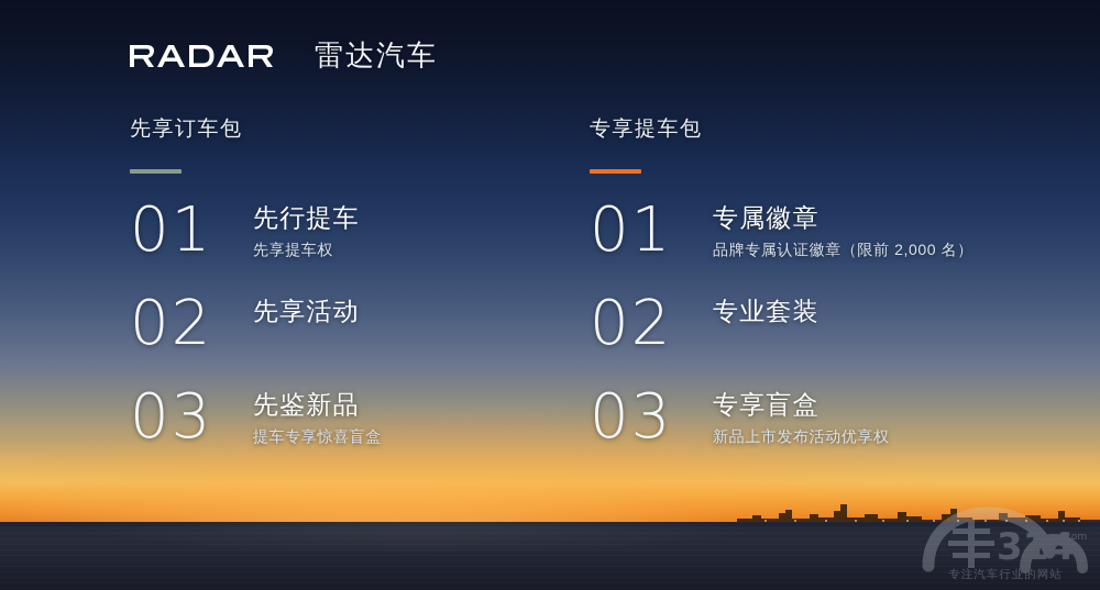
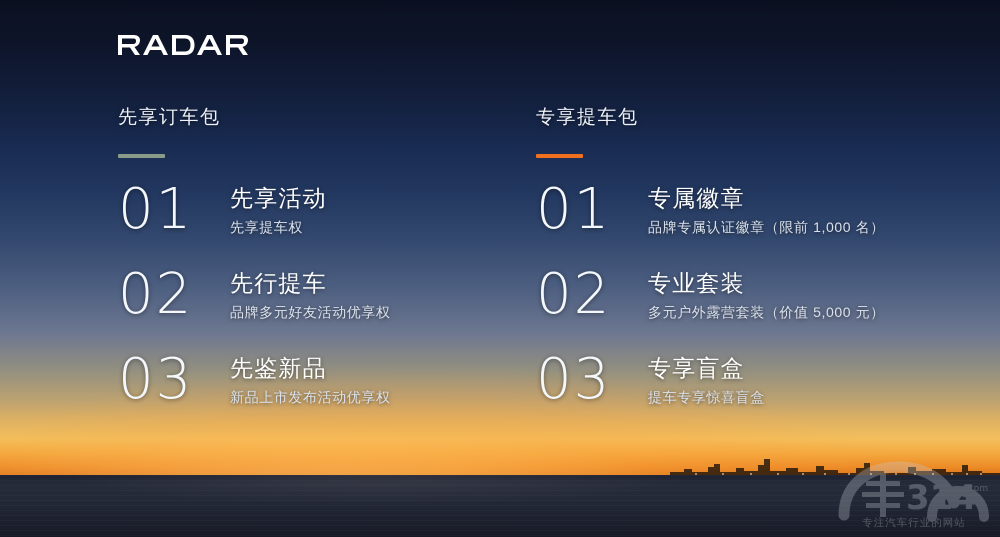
- 雷达汽车
  先享订车包
  01
- 先行提车
+ 先享活动
  先享提车权
  02
- 先享活动
+ 先行提车
+ 品牌多元好友活动优享权
  03
  先鉴新品
- 提车专享惊喜盲盒
+ 新品上市发布活动优享权
  专享提车包
  01
  专属徽章
- 品牌专属认证徽章（限前 2,000 名）
+ 品牌专属认证徽章（限前 1,000 名）
  02
  专业套装
+ 多元户外露营套装（价值 5,000 元）
  03
  专享盲盒
- 新品上市发布活动优享权
+ 提车专享惊喜盲盒
  314
  .com
  专注汽车行业的网站
